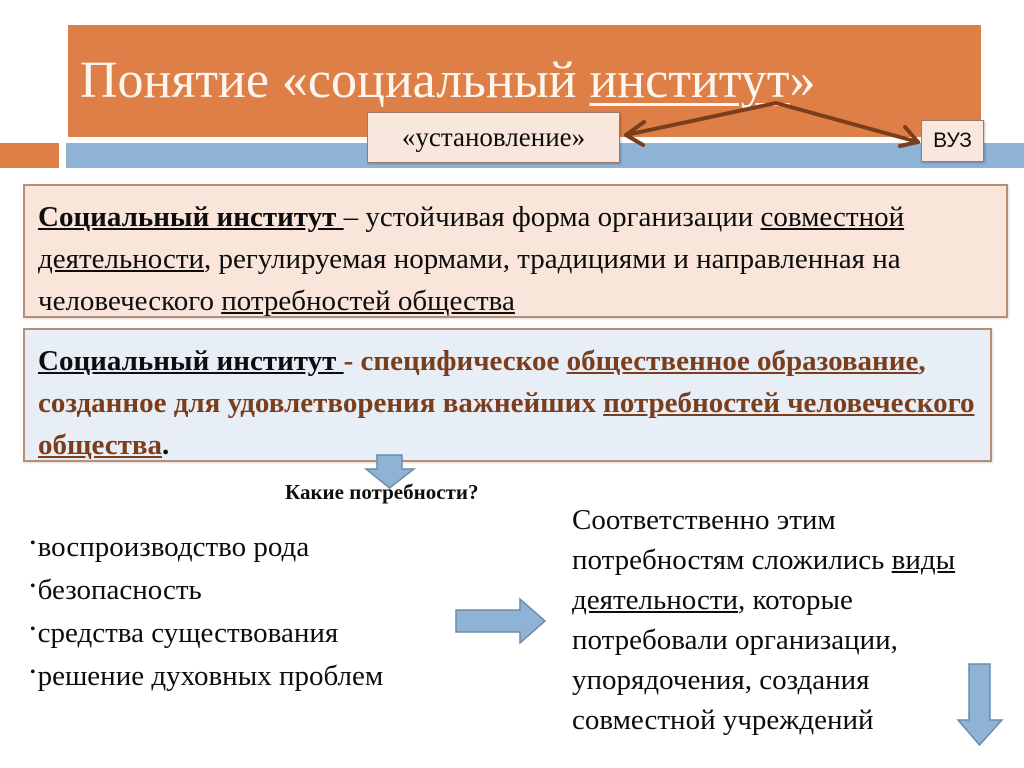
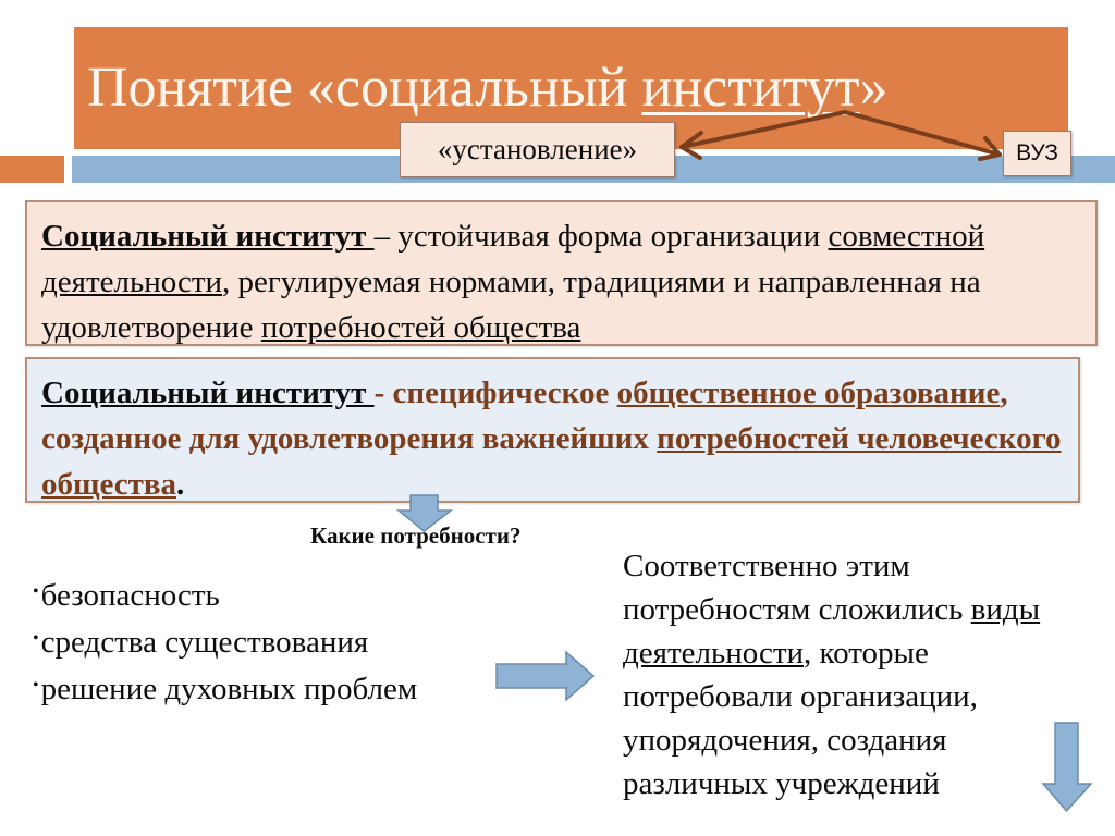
  Понятие «социальный институт»
  «установление»
  ВУЗ
- Социальный институт – устойчивая форма организации совместной деятельности, регулируемая нормами, традициями и направленная на человеческого потребностей общества
+ Социальный институт – устойчивая форма организации совместной деятельности, регулируемая нормами, традициями и направленная на удовлетворение потребностей общества
  Социальный институт - специфическое общественное образование, созданное для удовлетворения важнейших потребностей человеческого общества.
  Какие потребности?
- •воспроизводство рода
  •безопасность
  •средства существования
  •решение духовных проблем
- Соответственно этим потребностям сложились виды деятельности, которые потребовали организации, упорядочения, создания совместной учреждений
+ Соответственно этим потребностям сложились виды деятельности, которые потребовали организации, упорядочения, создания различных учреждений
